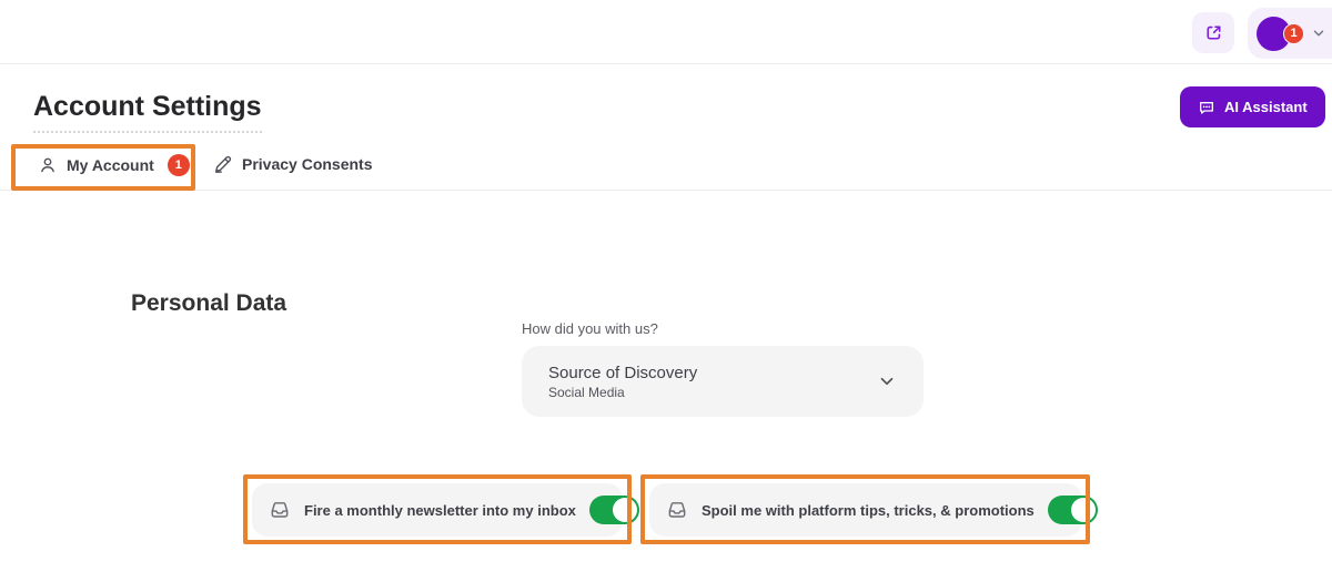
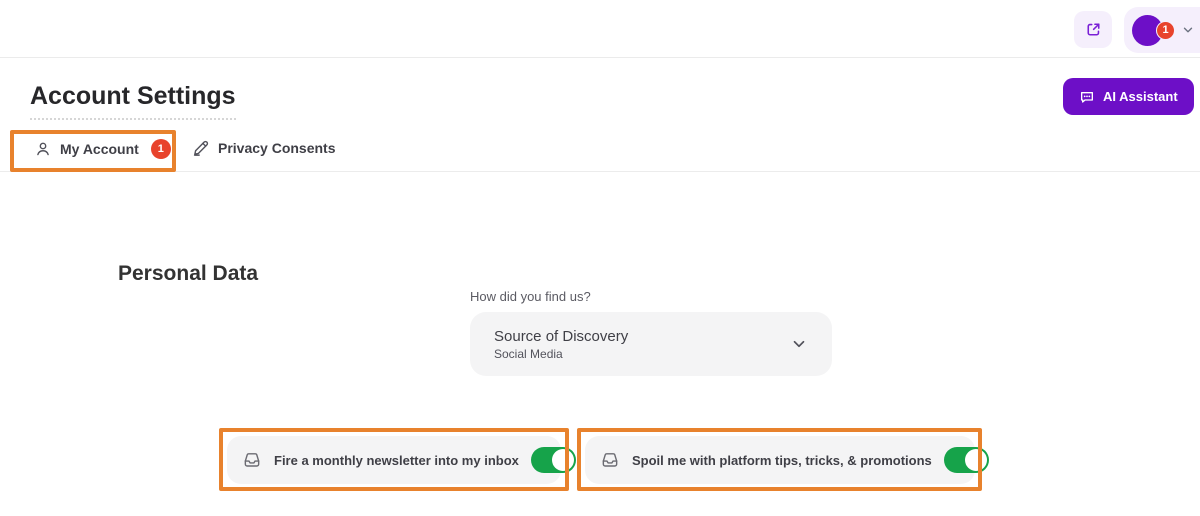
  1
  Account Settings
  AI Assistant
  My Account
  1
  Privacy Consents
  Personal Data
- How did you with us?
+ How did you find us?
  Source of Discovery
  Social Media
  Fire a monthly newsletter into my inbox
  Spoil me with platform tips, tricks, & promotions
